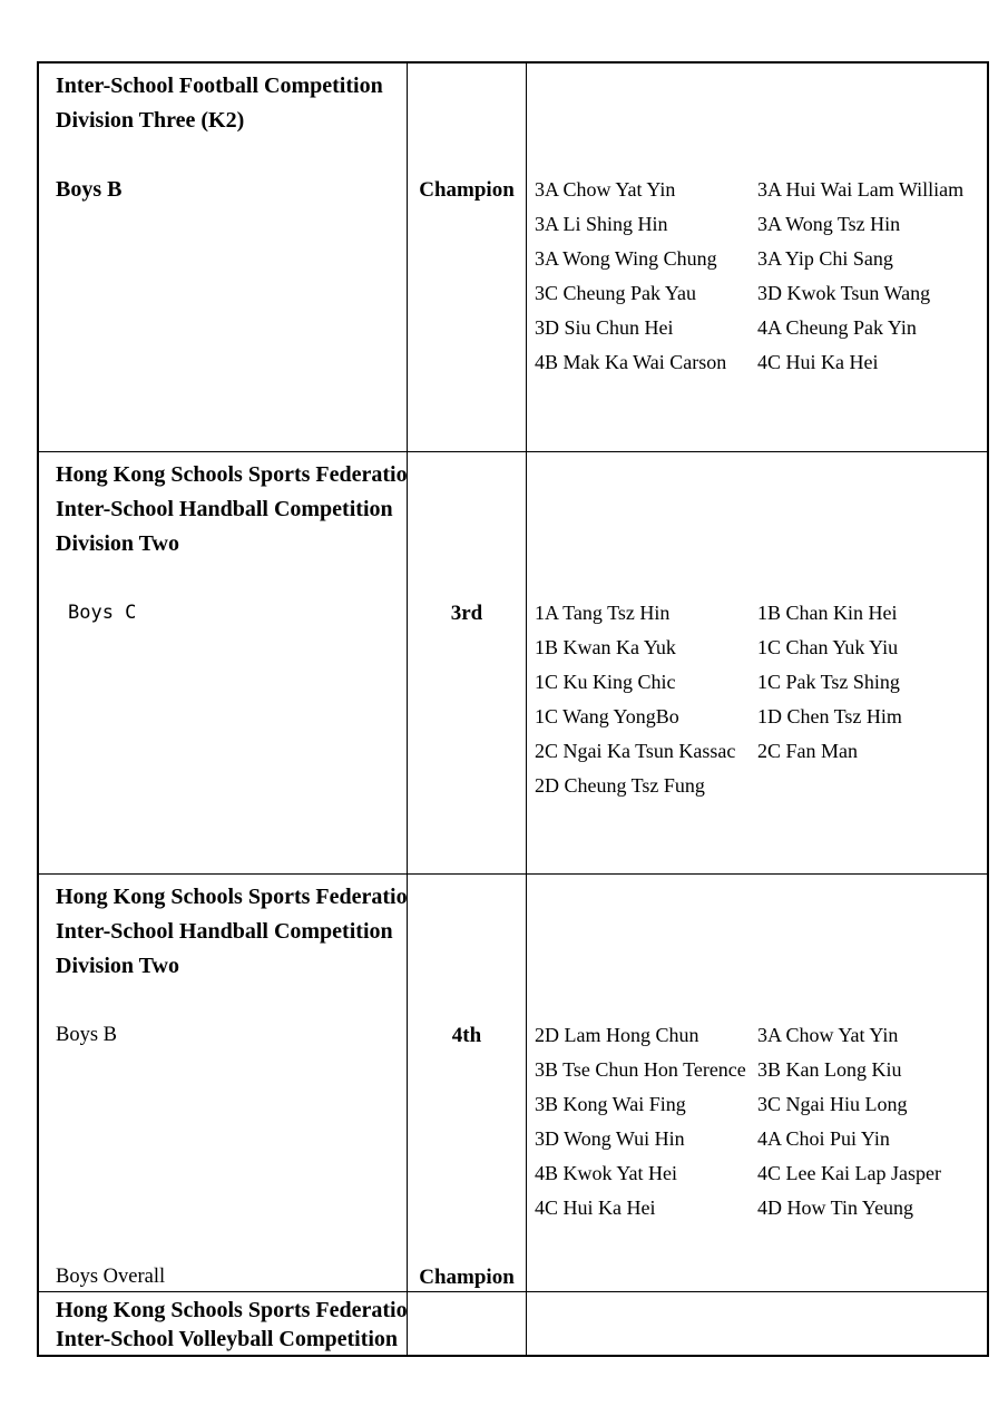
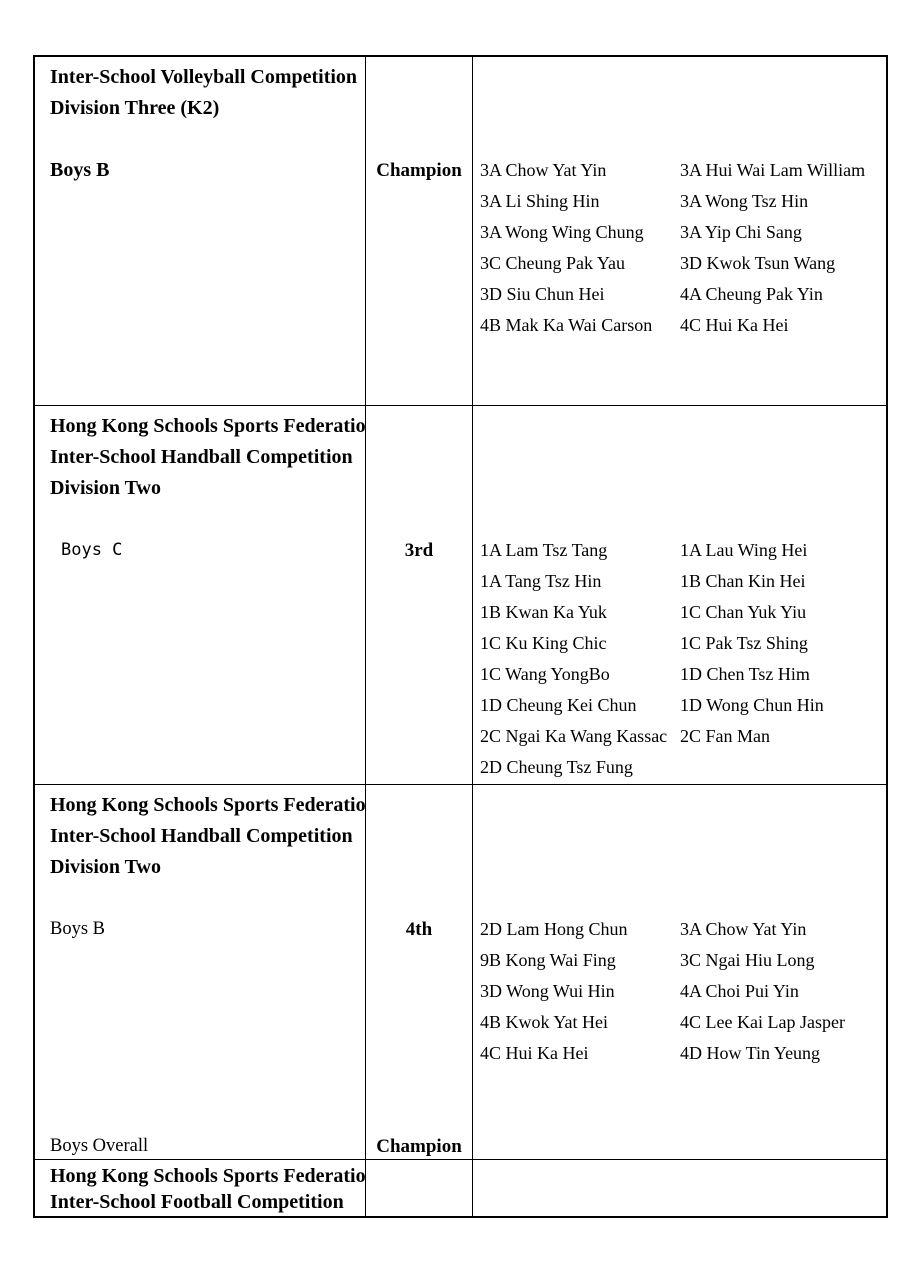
- Inter-School Football Competition
+ Inter-School Volleyball Competition
  Division Three (K2)
  Boys B
  Champion
  3A Chow Yat Yin
  3A Hui Wai Lam William
  3A Li Shing Hin
  3A Wong Tsz Hin
  3A Wong Wing Chung
  3A Yip Chi Sang
  3C Cheung Pak Yau
  3D Kwok Tsun Wang
  3D Siu Chun Hei
  4A Cheung Pak Yin
  4B Mak Ka Wai Carson
  4C Hui Ka Hei
  Hong Kong Schools Sports Federatio
  Inter-School Handball Competition
  Division Two
  Boys C
  3rd
+ 1A Lam Tsz Tang
+ 1A Lau Wing Hei
  1A Tang Tsz Hin
  1B Chan Kin Hei
  1B Kwan Ka Yuk
  1C Chan Yuk Yiu
  1C Ku King Chic
  1C Pak Tsz Shing
  1C Wang YongBo
  1D Chen Tsz Him
+ 1D Cheung Kei Chun
+ 1D Wong Chun Hin
- 2C Ngai Ka Tsun Kassac
+ 2C Ngai Ka Wang Kassac
  2C Fan Man
  2D Cheung Tsz Fung
  Hong Kong Schools Sports Federatio
  Inter-School Handball Competition
  Division Two
  Boys B
  Boys Overall
  4th
  Champion
  2D Lam Hong Chun
  3A Chow Yat Yin
- 3B Tse Chun Hon Terence
- 3B Kan Long Kiu
- 3B Kong Wai Fing
+ 9B Kong Wai Fing
  3C Ngai Hiu Long
  3D Wong Wui Hin
  4A Choi Pui Yin
  4B Kwok Yat Hei
  4C Lee Kai Lap Jasper
  4C Hui Ka Hei
  4D How Tin Yeung
  Hong Kong Schools Sports Federatio
- Inter-School Volleyball Competition
+ Inter-School Football Competition
